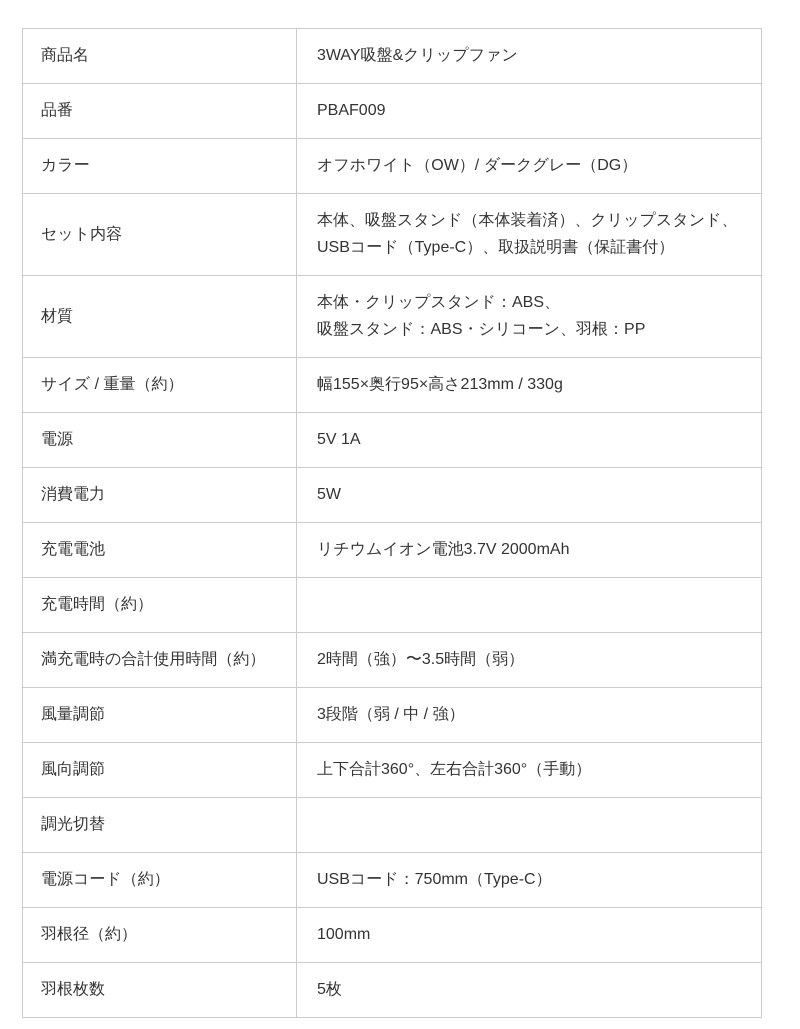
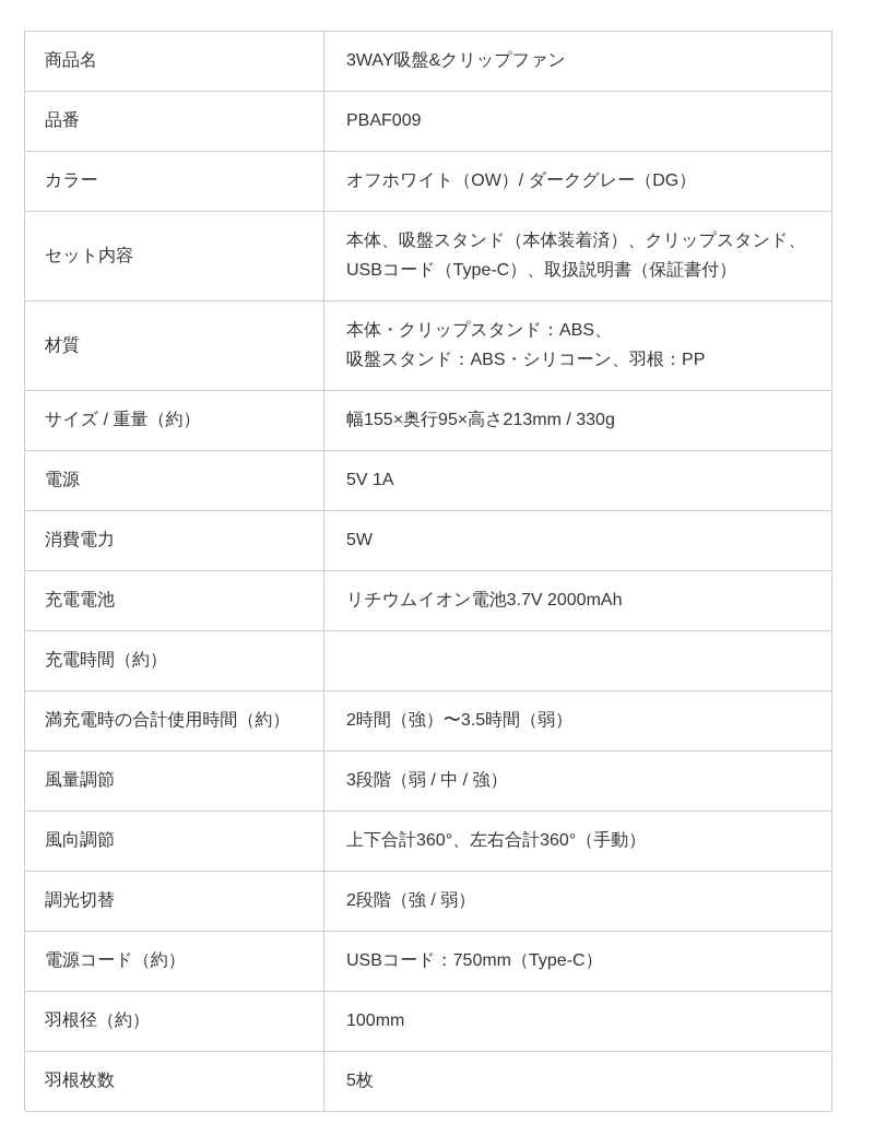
  商品名
  3WAY吸盤&クリップファン
  品番
  PBAF009
  カラー
  オフホワイト（OW）/ ダークグレー（DG）
  セット内容
  本体、吸盤スタンド（本体装着済）、クリップスタンド、
  USBコード（Type-C）、取扱説明書（保証書付）
  材質
  本体・クリップスタンド：ABS、
  吸盤スタンド：ABS・シリコーン、羽根：PP
  サイズ / 重量（約）
  幅155×奥行95×高さ213mm / 330g
  電源
  5V 1A
  消費電力
  5W
  充電電池
  リチウムイオン電池3.7V 2000mAh
  充電時間（約）
  満充電時の合計使用時間（約）
  2時間（強）〜3.5時間（弱）
  風量調節
  3段階（弱 / 中 / 強）
  風向調節
  上下合計360°、左右合計360°（手動）
  調光切替
+ 2段階（強 / 弱）
  電源コード（約）
  USBコード：750mm（Type-C）
  羽根径（約）
  100mm
  羽根枚数
  5枚
